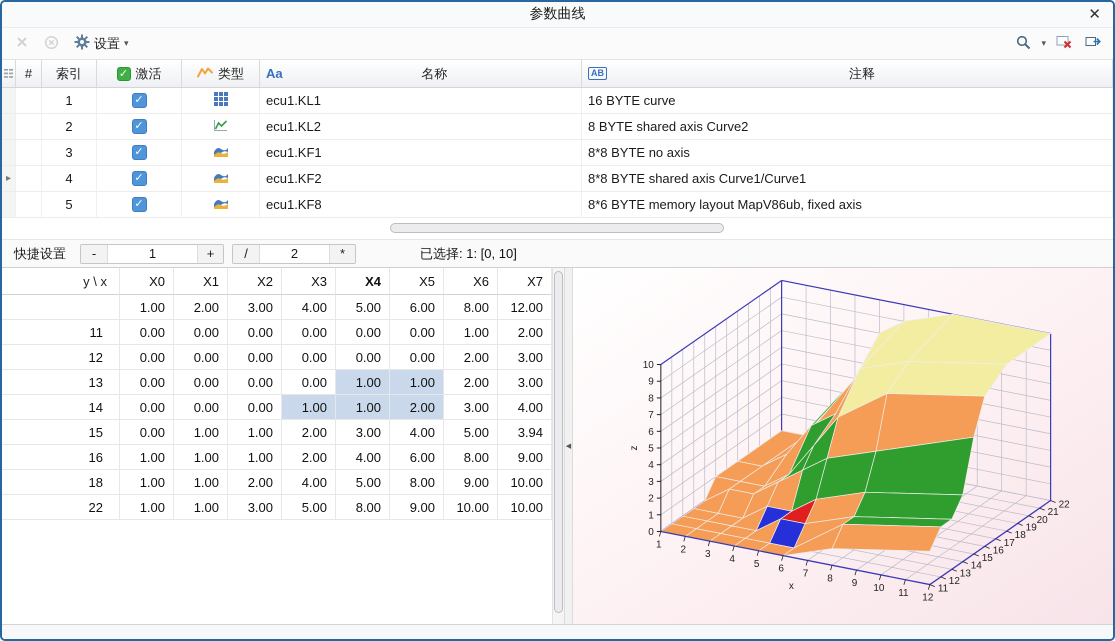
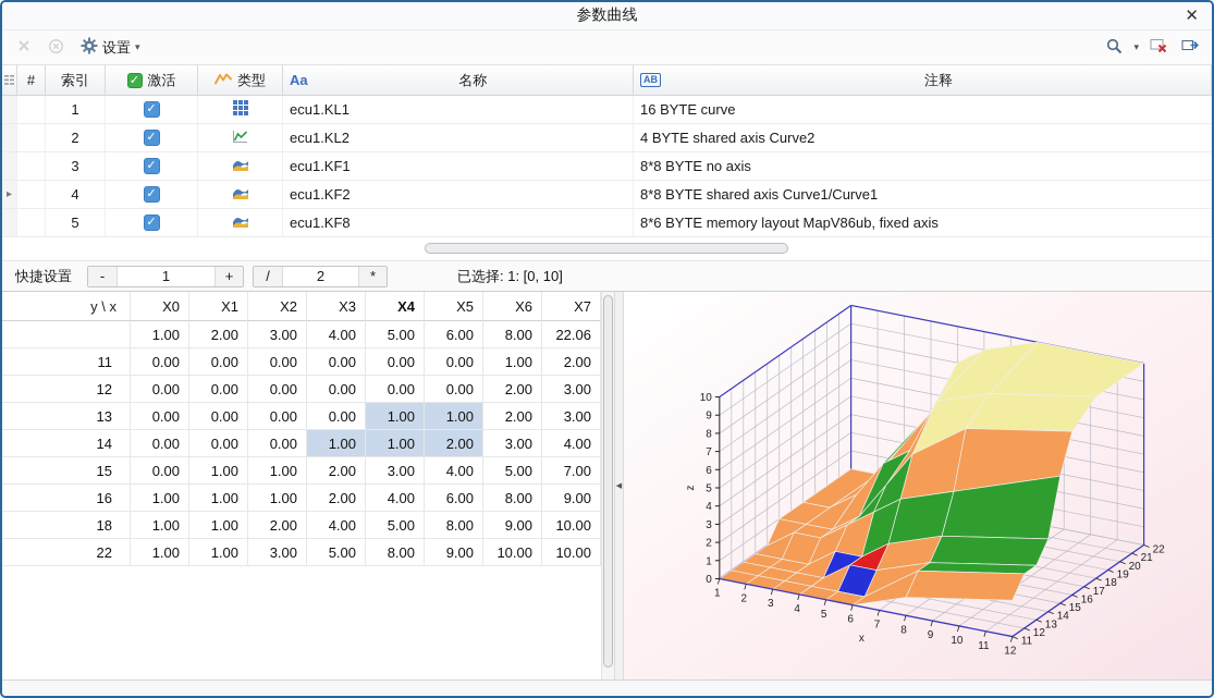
  参数曲线
  ✕
  设置
  ▾
  ▾
  #
  索引
  ✓
  激活
  类型
  Aa
  名称
  AB
  注释
  1
  ✓
  ecu1.KL1
  16 BYTE curve
  2
  ✓
  ecu1.KL2
- 8 BYTE shared axis Curve2
+ 4 BYTE shared axis Curve2
  3
  ✓
  ecu1.KF1
  8*8 BYTE no axis
  ▸
  4
  ✓
  ecu1.KF2
  8*8 BYTE shared axis Curve1/Curve1
  5
  ✓
  ecu1.KF8
  8*6 BYTE memory layout MapV86ub, fixed axis
  快捷设置
  -
  1
  +
  /
  2
  *
  已选择: 1: [0, 10]
  y \ x
  X0
  X1
  X2
  X3
  X4
  X5
  X6
  X7
  1.00
  2.00
  3.00
  4.00
  5.00
  6.00
  8.00
- 12.00
+ 22.06
  11
  0.00
  0.00
  0.00
  0.00
  0.00
  0.00
  1.00
  2.00
  12
  0.00
  0.00
  0.00
  0.00
  0.00
  0.00
  2.00
  3.00
  13
  0.00
  0.00
  0.00
  0.00
  1.00
  1.00
  2.00
  3.00
  14
  0.00
  0.00
  0.00
  1.00
  1.00
  2.00
  3.00
  4.00
  15
  0.00
  1.00
  1.00
  2.00
  3.00
  4.00
  5.00
- 3.94
+ 7.00
  16
  1.00
  1.00
  1.00
  2.00
  4.00
  6.00
  8.00
  9.00
  18
  1.00
  1.00
  2.00
  4.00
  5.00
  8.00
  9.00
  10.00
  22
  1.00
  1.00
  3.00
  5.00
  8.00
  9.00
  10.00
  10.00
  0
  1
  2
  3
  4
  5
  6
  7
  8
  9
  10
  1
  2
  3
  4
  5
  6
  7
  8
  9
  10
  11
  12
  x
  11
  12
  13
  14
  15
  16
  17
  18
  19
  20
  21
  22
